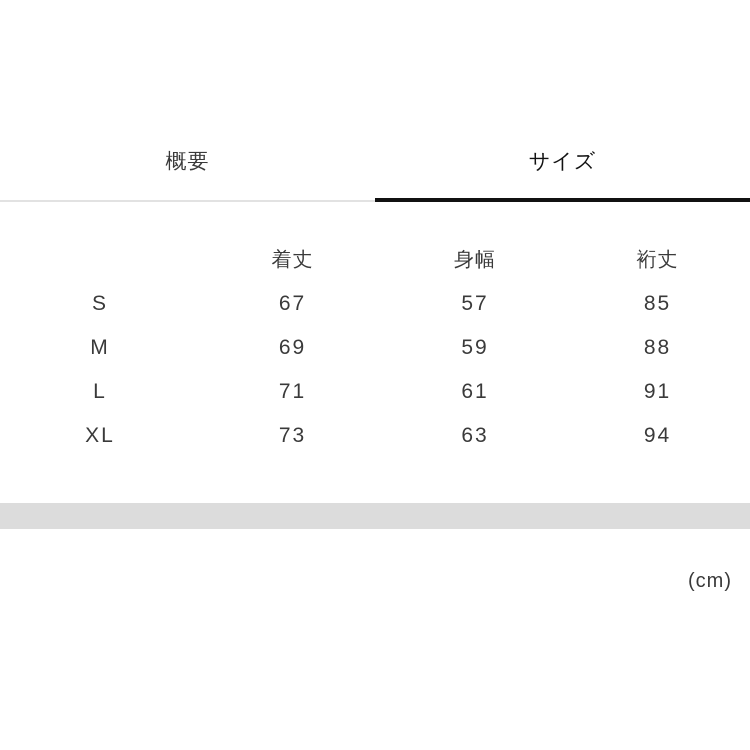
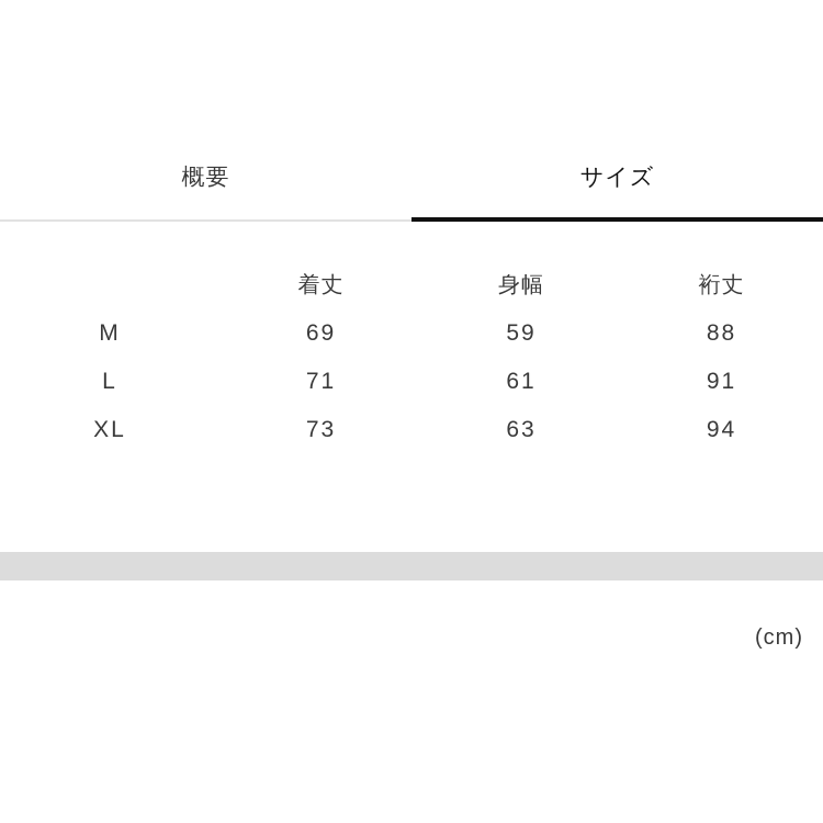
  概要
  サイズ
  	着丈	身幅	裄丈
- S	67	57	85
  M	69	59	88
  L	71	61	91
  XL	73	63	94
  (cm)
